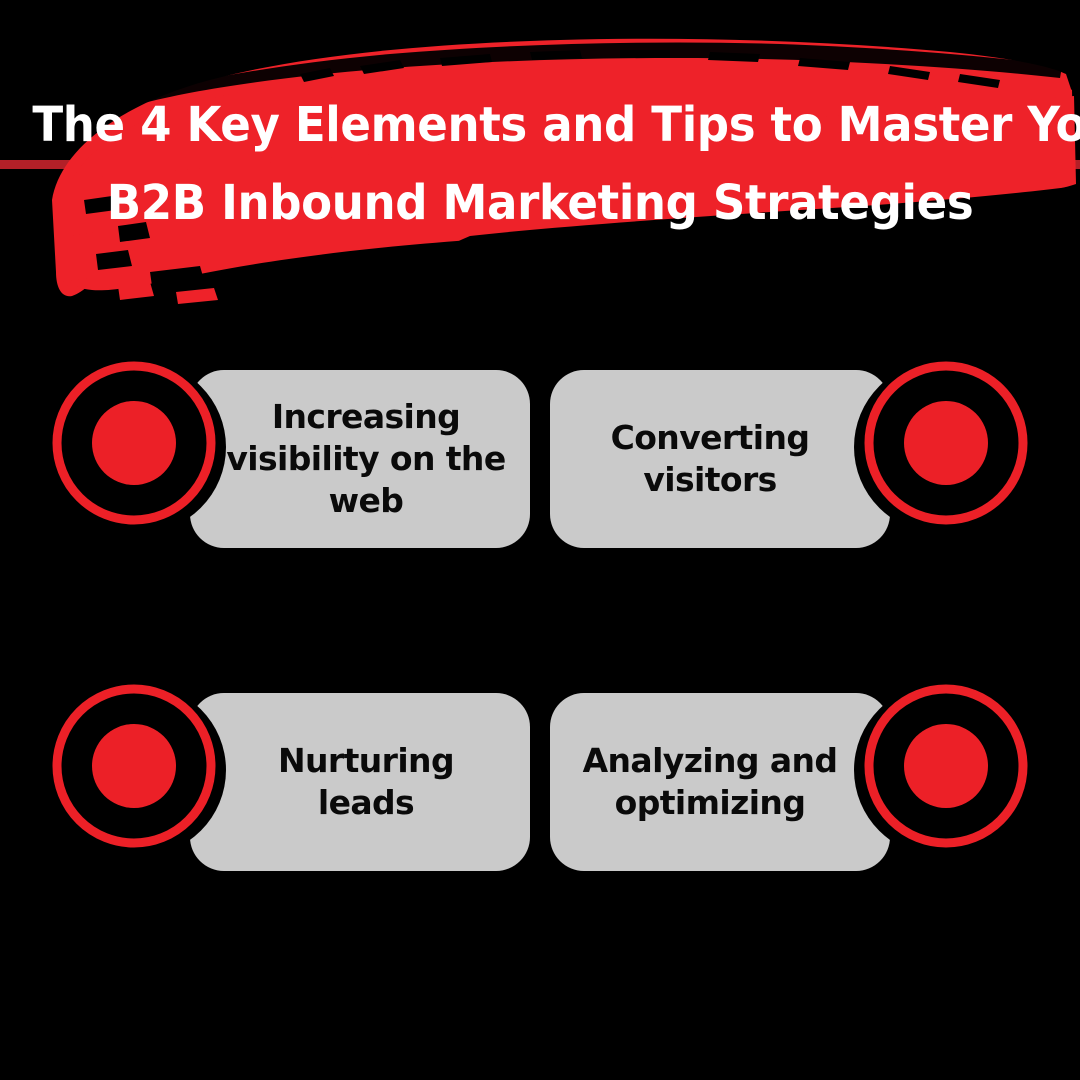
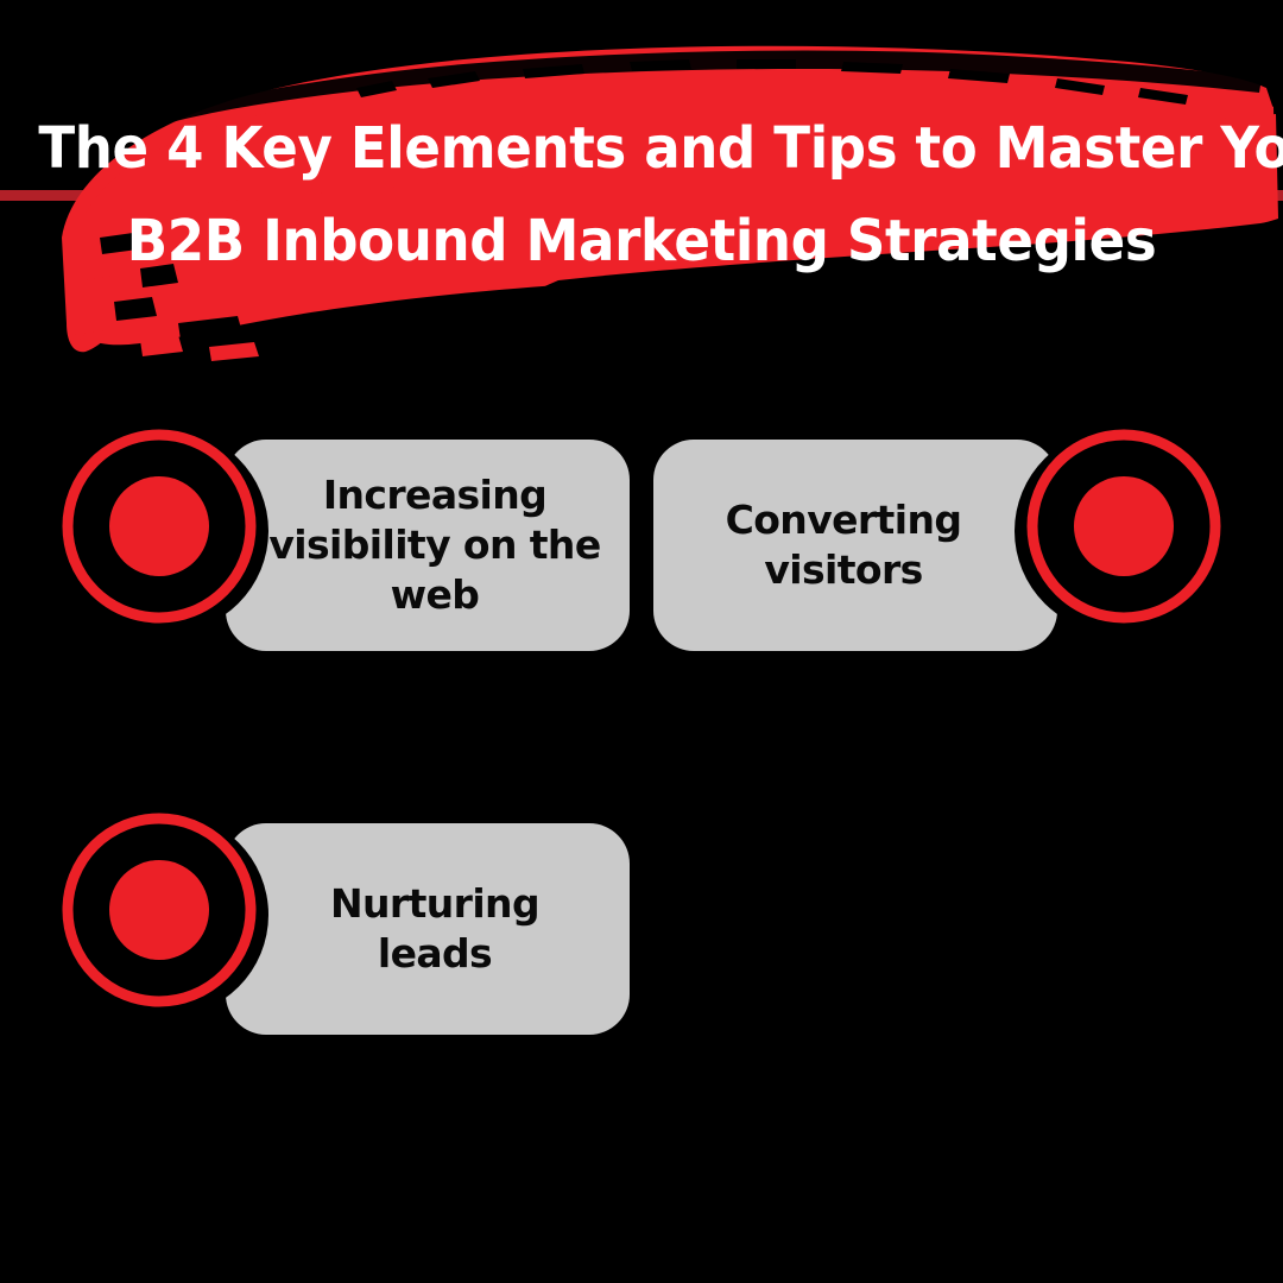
  The 4 Key Elements and Tips to Master Yo
  B2B Inbound Marketing Strategies
  Increasing visibility on the web
  Converting visitors
  Nurturing leads
- Analyzing and optimizing
